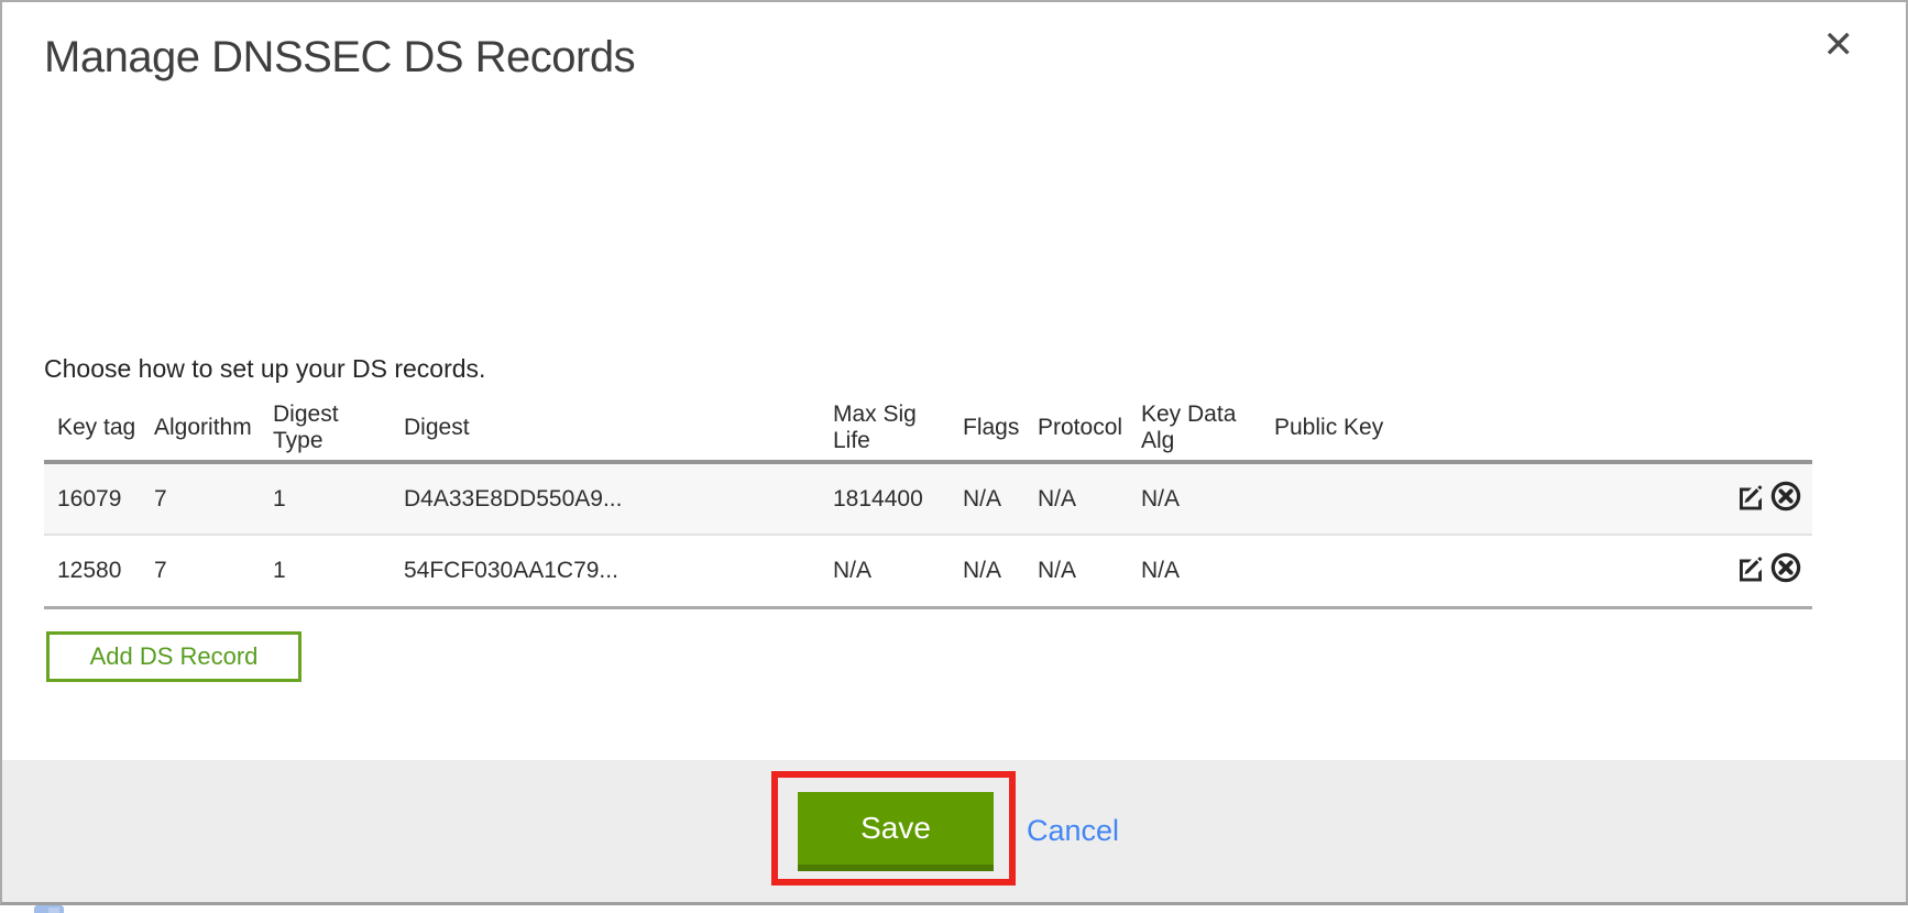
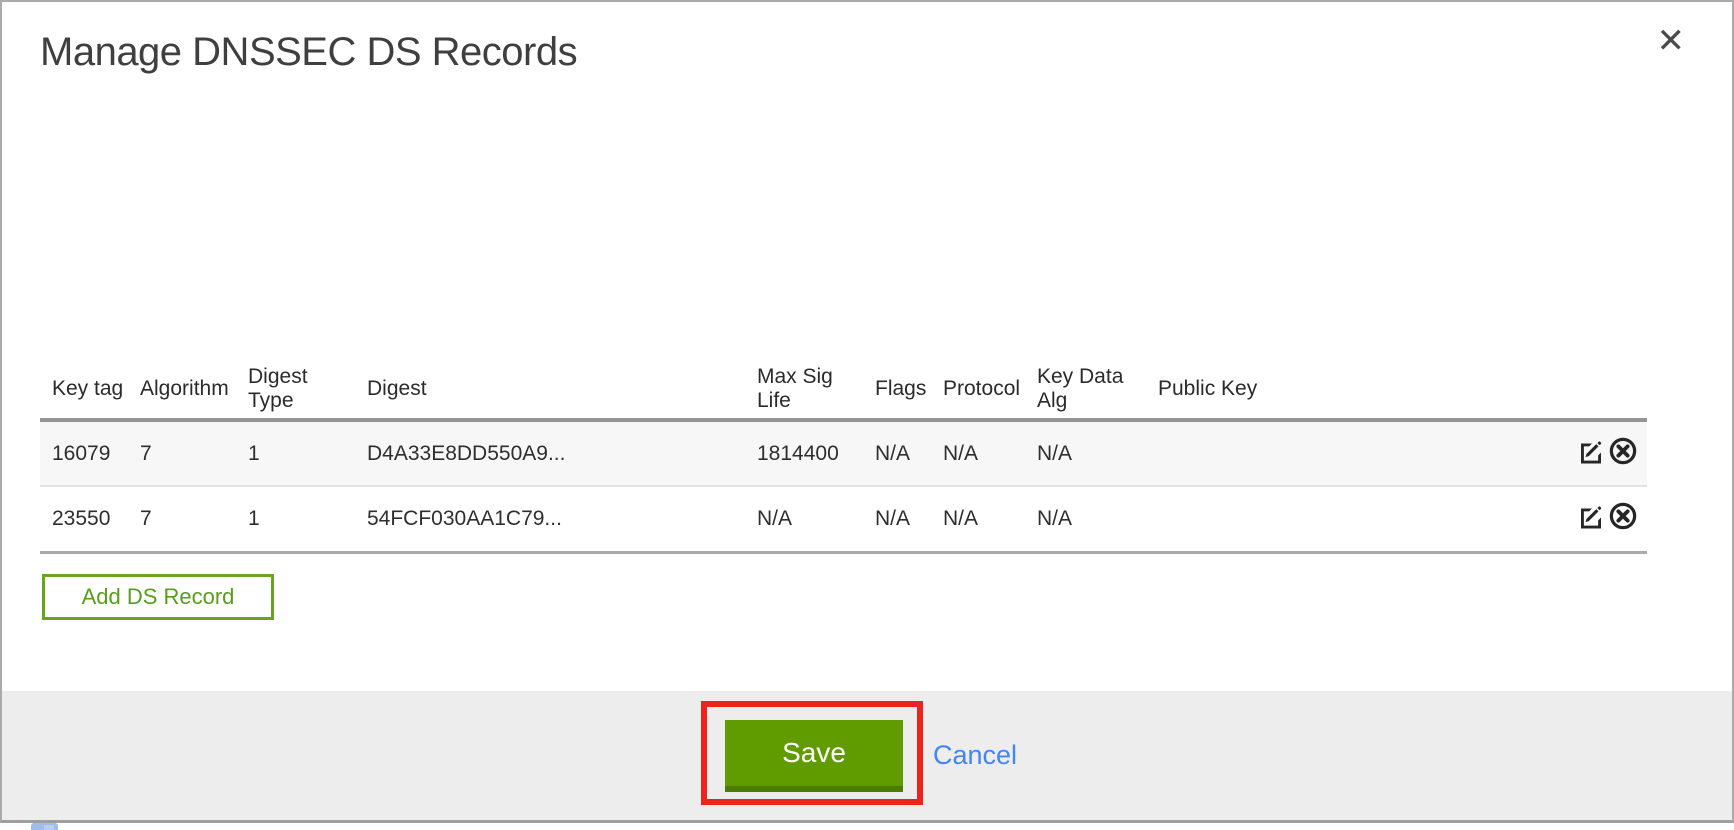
  Manage DNSSEC DS Records
  ✕
- Choose how to set up your DS records.
  Key tag	Algorithm	Digest Type	Digest	Max Sig Life	Flags	Protocol	Key Data Alg	Public Key
  16079	7	1	D4A33E8DD550A9...	1814400	N/A	N/A	N/A
- 12580	7	1	54FCF030AA1C79...	N/A	N/A	N/A	N/A
+ 23550	7	1	54FCF030AA1C79...	N/A	N/A	N/A	N/A
  Add DS Record
  Save
  Cancel
